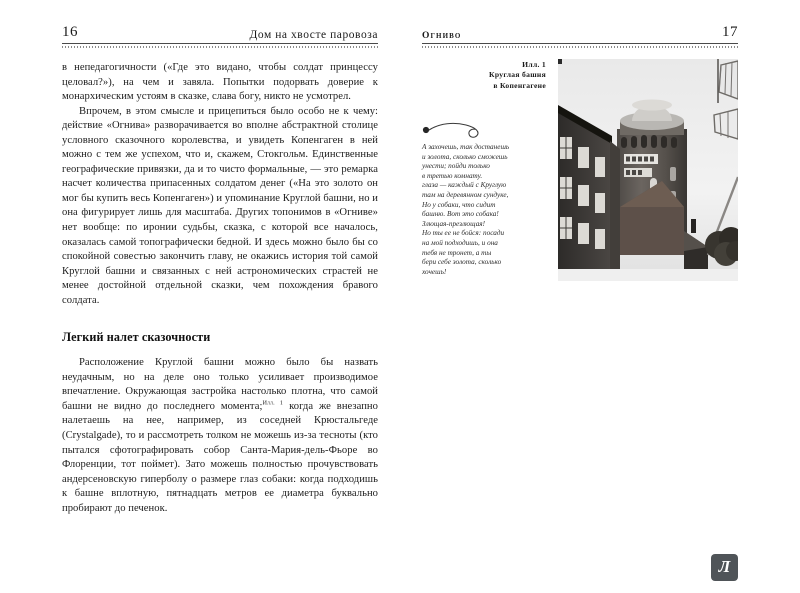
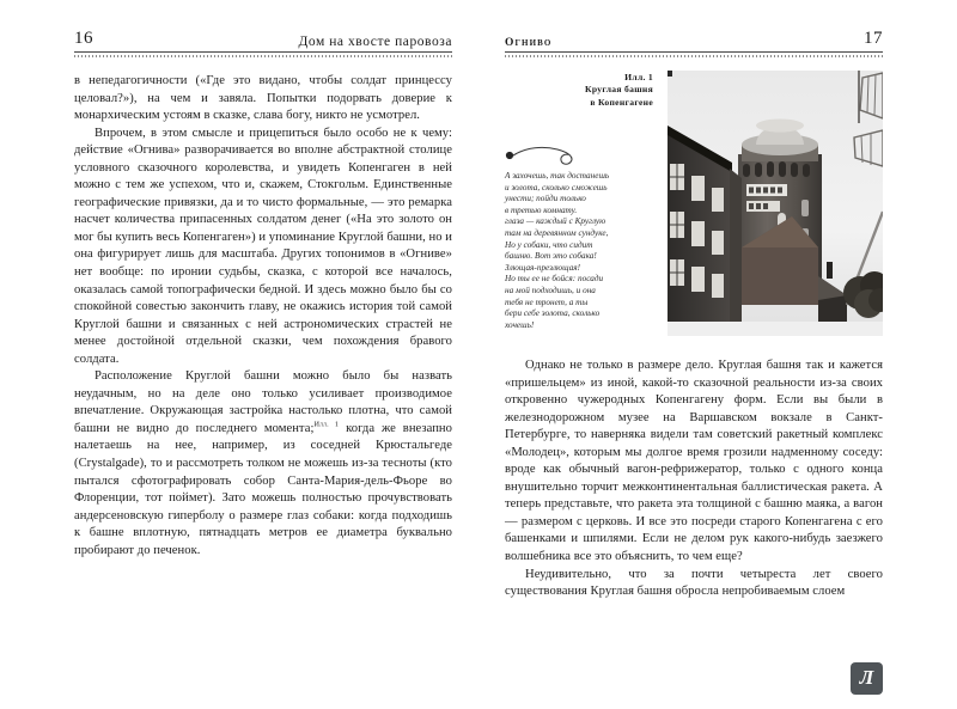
  16
  Дом на хвосте паровоза
  в непедагогичности («Где это видано, чтобы солдат принцессу целовал?»), на чем и завяла. Попытки подорвать доверие к монархическим устоям в сказке, слава богу, никто не усмотрел.
  Впрочем, в этом смысле и прицепиться было особо не к чему: действие «Огнива» разворачивается во вполне абстрактной столице условного сказочного королевства, и увидеть Копенгаген в ней можно с тем же успехом, что и, скажем, Стокгольм. Единственные географические привязки, да и то чисто формальные, — это ремарка насчет количества припасенных солдатом денег («На это золото он мог бы купить весь Копенгаген») и упоминание Круглой башни, но и она фигурирует лишь для масштаба. Других топонимов в «Огниве» нет вообще: по иронии судьбы, сказка, с которой все началось, оказалась самой топографически бедной. И здесь можно было бы со спокойной совестью закончить главу, не окажись история той самой Круглой башни и связанных с ней астрономических страстей не менее достойной отдельной сказки, чем похождения бравого солдата.
- Легкий налет сказочности
  Расположение Круглой башни можно было бы назвать неудачным, но на деле оно только усиливает производимое впечатление. Окружающая застройка настолько плотна, что самой башни не видно до последнего момента; когда же внезапно налетаешь на нее, например, из соседней Крюстальгеде (Crystalgade), то и рассмотреть толком не можешь из-за тесноты (кто пытался сфотографировать собор Санта-Мария-дель-Фьоре во Флоренции, тот поймет). Зато можешь полностью прочувствовать андерсеновскую гиперболу о размере глаз собаки: когда подходишь к башне вплотную, пятнадцать метров ее диаметра буквально пробирают до печенок.
  Огниво
  17
  Илл. 1
  Круглая башня
  в Копенгагене
  А захочешь, так достанешь
  и золота, сколько сможешь
  унести; пойди только
  в третью комнату.
  глаза — каждый с Круглую
  там на деревянном сундуке,
  Но у собаки, что сидит
  башню. Вот это собака!
  Злющая-презлющая!
  Но ты ее не бойся: посади
  на мой подходишь, и она
  тебя не тронет, а ты
  бери себе золота, сколько
  хочешь!
+ Однако не только в размере дело. Круглая башня так и кажется «пришельцем» из иной, какой-то сказочной реальности из-за своих откровенно чужеродных Копенгагену форм. Если вы были в железнодорожном музее на Варшавском вокзале в Санкт-Петербурге, то наверняка видели там советский ракетный комплекс «Молодец», которым мы долгое время грозили надменному соседу: вроде как обычный вагон-рефрижератор, только с одного конца внушительно торчит межконтинентальная баллистическая ракета. А теперь представьте, что ракета эта толщиной с башню маяка, а вагон — размером с церковь. И все это посреди старого Копенгагена с его башенками и шпилями. Если не делом рук какого-нибудь заезжего волшебника все это объяснить, то чем еще?
+ Неудивительно, что за почти четыреста лет своего существования Круглая башня обросла непробиваемым слоем
  Л
